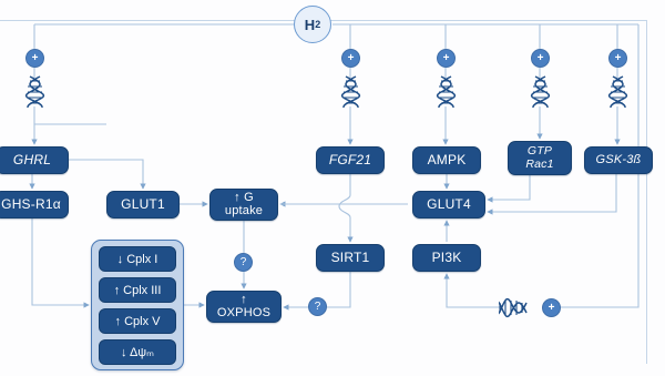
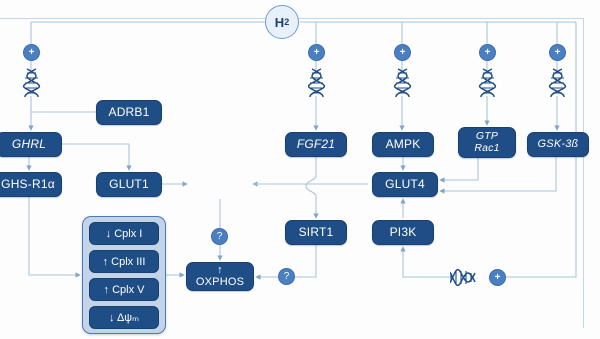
  H
  2
+ ADRB1
  GHRL
  GHS-R1α
  GLUT1
- ↑ G
- uptake
  ↑
  OXPHOS
  FGF21
  SIRT1
  AMPK
  GLUT4
  PI3K
  GTP
  Rac1
  GSK-3ß
  ↓ Cplx I
  ↑ Cplx III
  ↑ Cplx V
  ↓ Δψₘ
  +
  +
  +
  +
  +
  +
  ?
  ?
